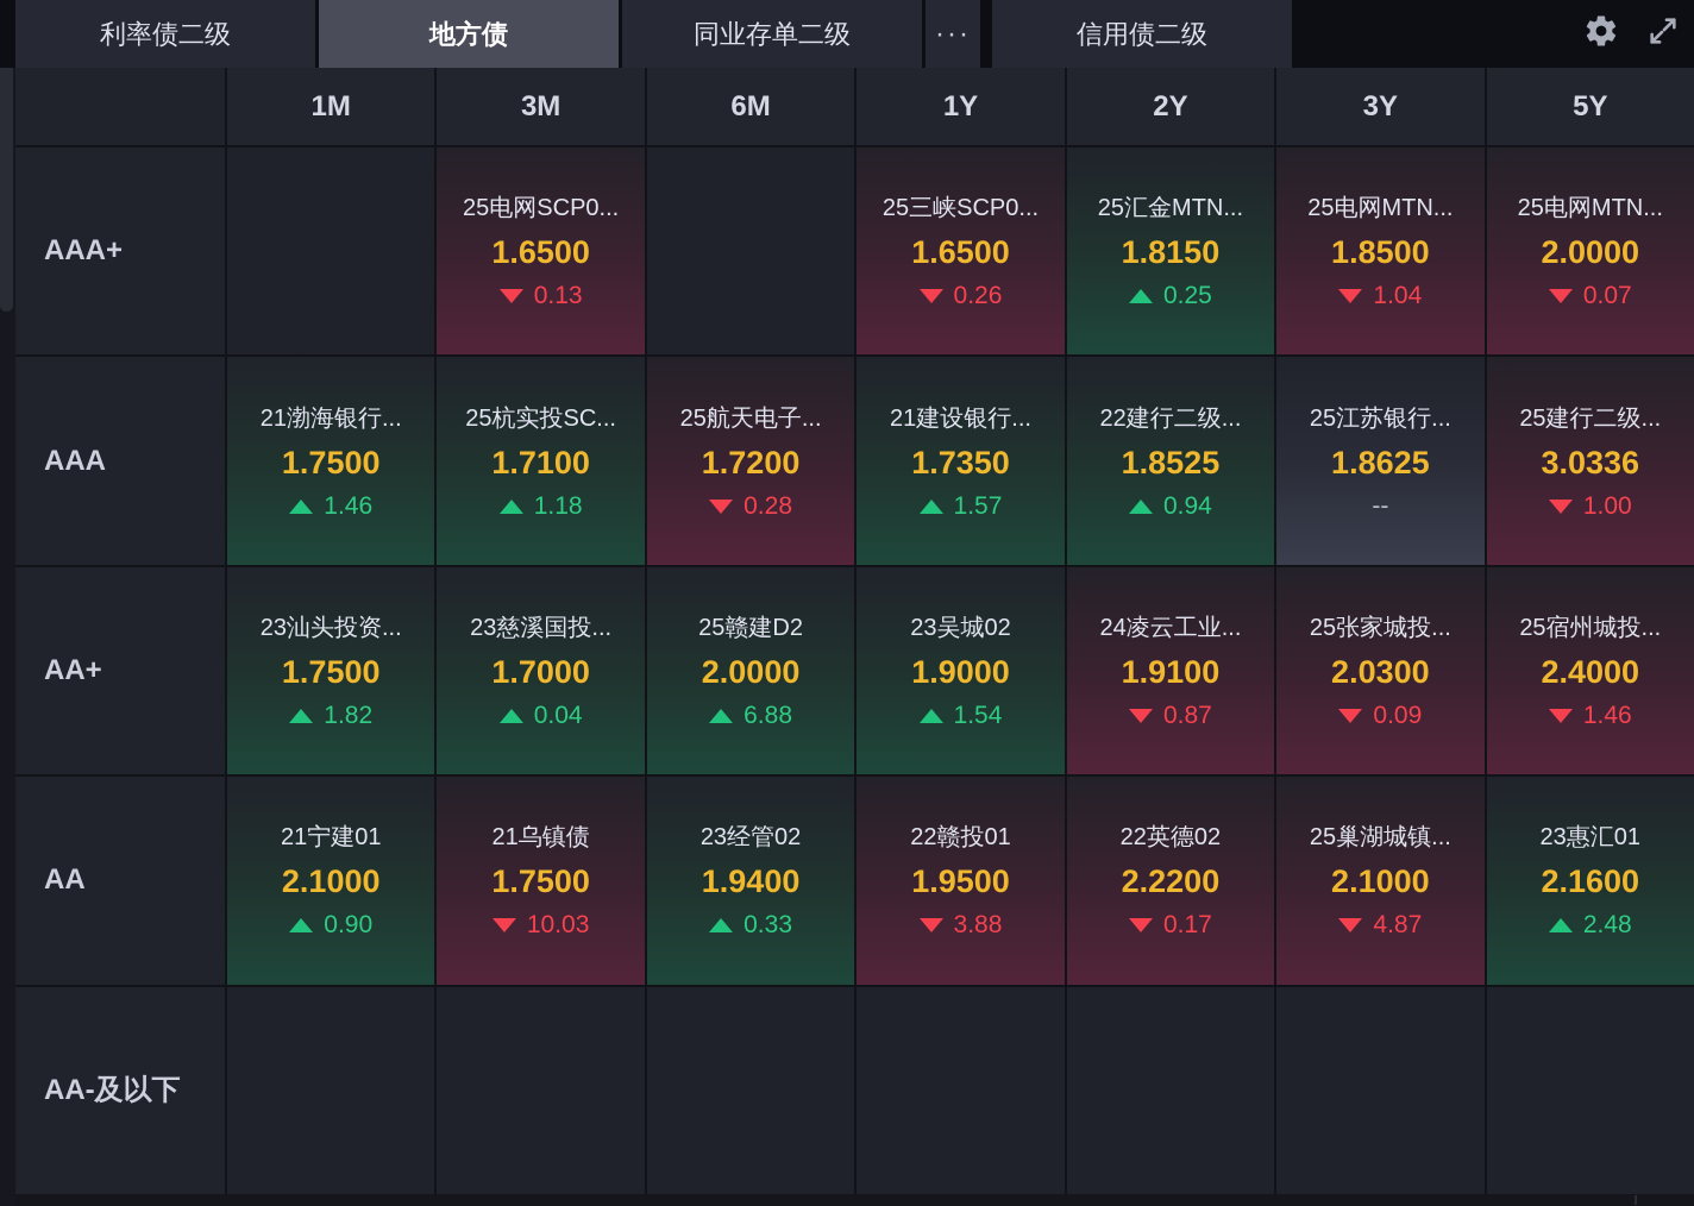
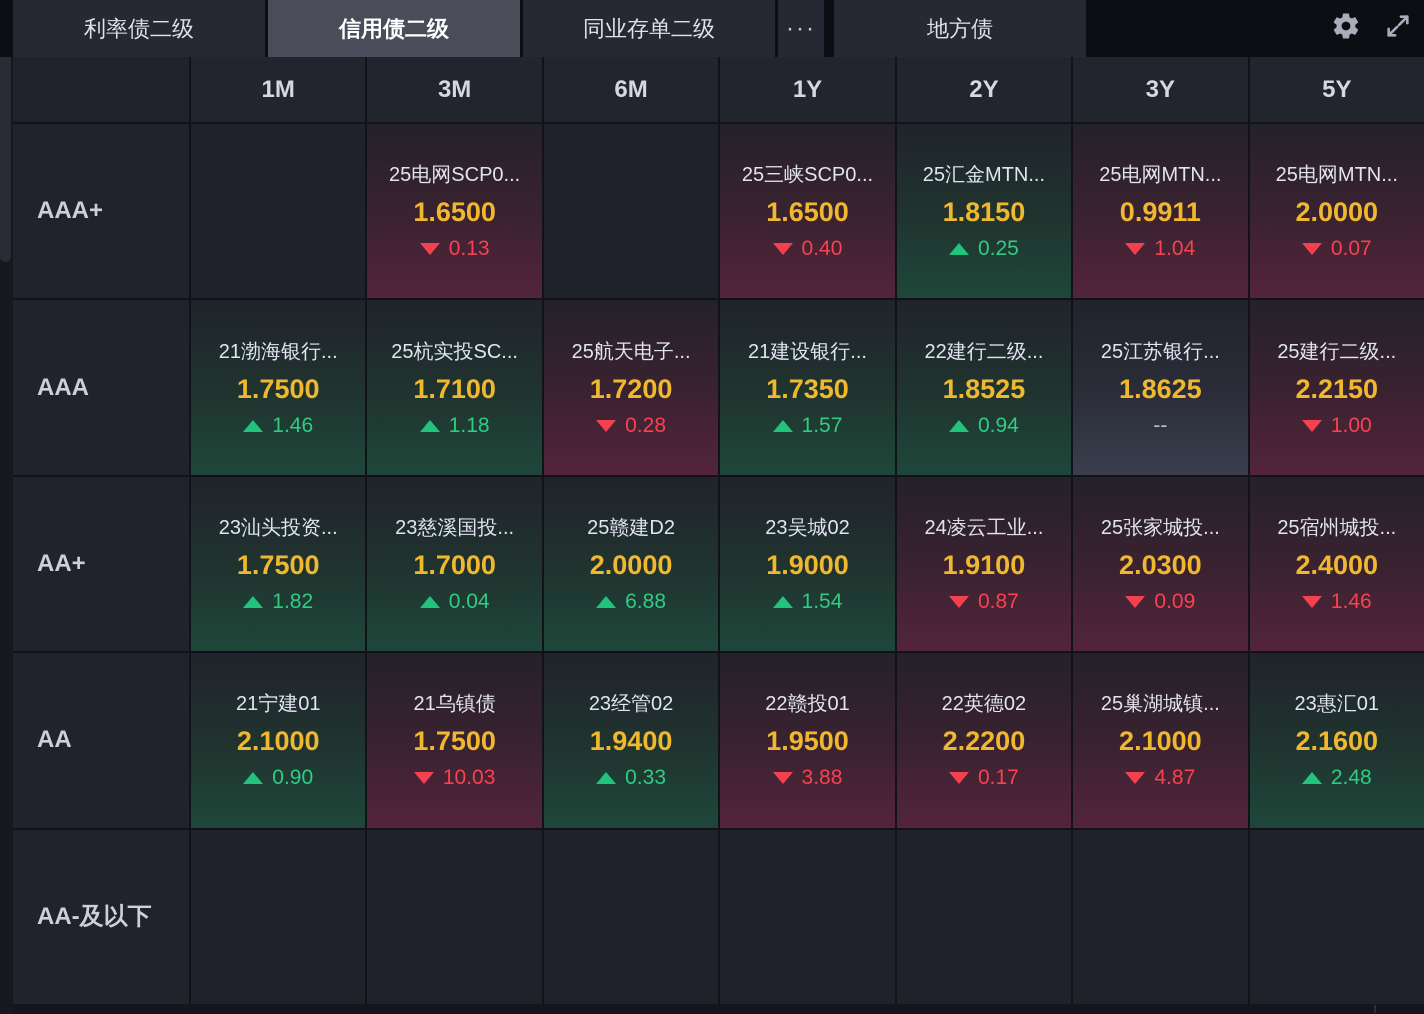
  利率债二级
- 地方债
+ 信用债二级
  同业存单二级
  ···
- 信用债二级
+ 地方债
  1M
  3M
  6M
  1Y
  2Y
  3Y
  5Y
  AAA+
  25电网SCP0...
  1.6500
  0.13
  25三峡SCP0...
  1.6500
- 0.26
+ 0.40
  25汇金MTN...
  1.8150
  0.25
  25电网MTN...
- 1.8500
+ 0.9911
  1.04
  25电网MTN...
  2.0000
  0.07
  AAA
  21渤海银行...
  1.7500
  1.46
  25杭实投SC...
  1.7100
  1.18
  25航天电子...
  1.7200
  0.28
  21建设银行...
  1.7350
  1.57
  22建行二级...
  1.8525
  0.94
  25江苏银行...
  1.8625
  --
  25建行二级...
- 3.0336
+ 2.2150
  1.00
  AA+
  23汕头投资...
  1.7500
  1.82
  23慈溪国投...
  1.7000
  0.04
  25赣建D2
  2.0000
  6.88
  23吴城02
  1.9000
  1.54
  24凌云工业...
  1.9100
  0.87
  25张家城投...
  2.0300
  0.09
  25宿州城投...
  2.4000
  1.46
  AA
  21宁建01
  2.1000
  0.90
  21乌镇债
  1.7500
  10.03
  23经管02
  1.9400
  0.33
  22赣投01
  1.9500
  3.88
  22英德02
  2.2200
  0.17
  25巢湖城镇...
  2.1000
  4.87
  23惠汇01
  2.1600
  2.48
  AA-及以下
